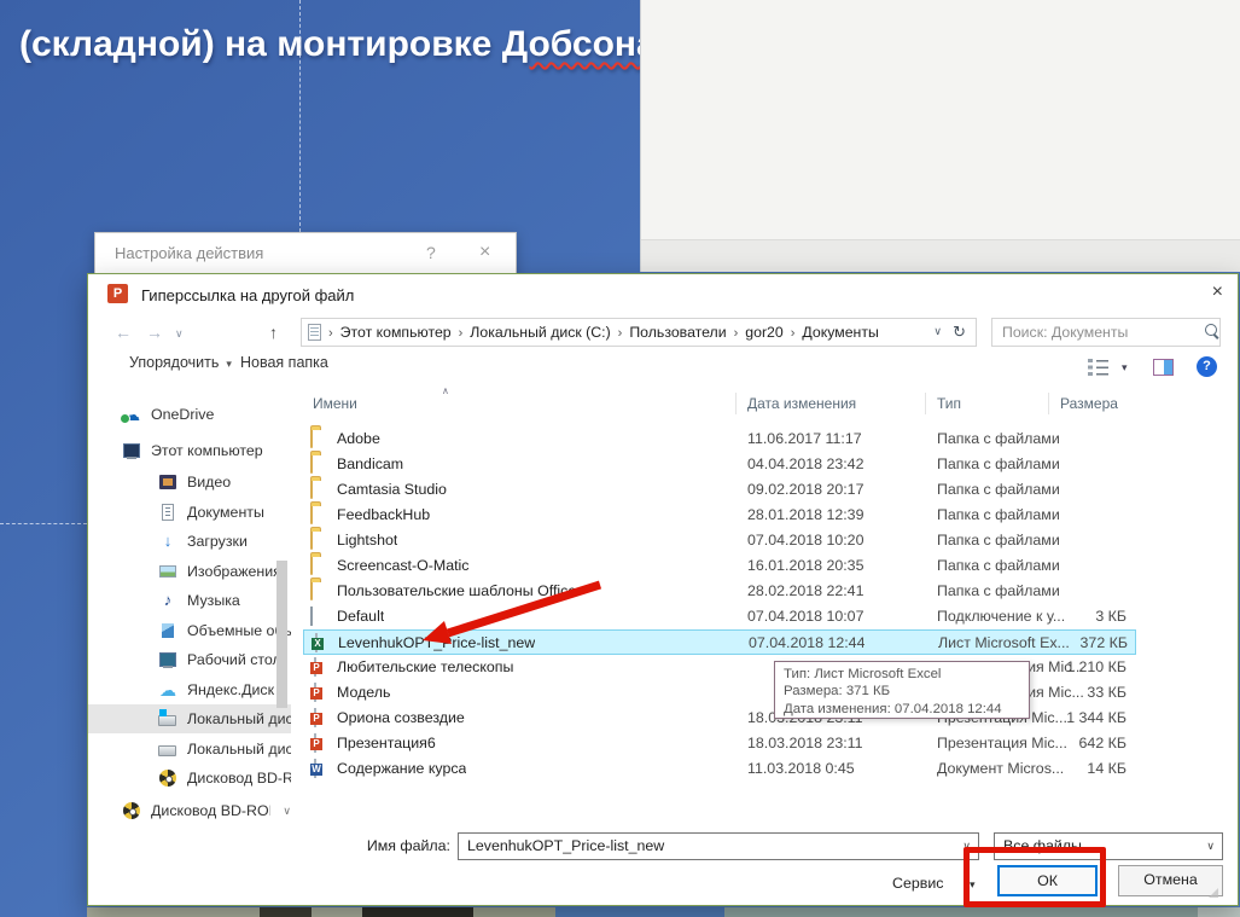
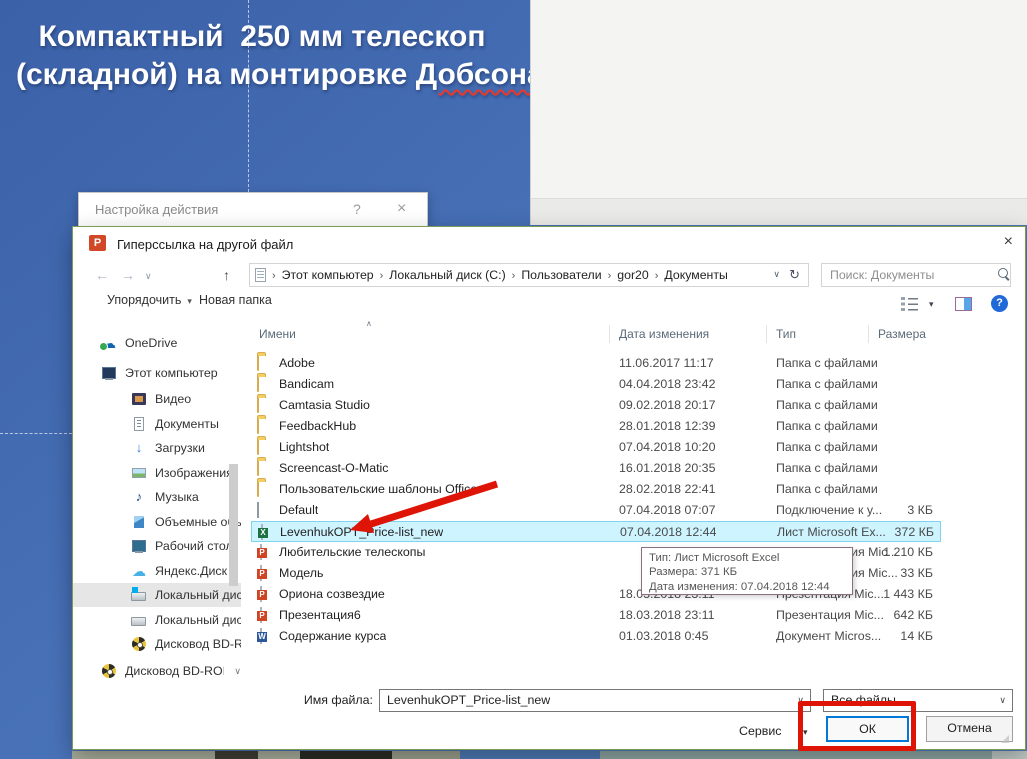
+ Компактный 250 мм телескоп
  (складной) на монтировке Добсон
  Настройка действия
  ?
  ×
  P
  Гиперссылка на другой файл
  ×
  ←
  →
  ∨
  ↑
  › Этот компьютер › Локальный диск (C:) › Пользователи › gor20 › Документы
  ∨
  ↻
  Поиск: Документы
  Упорядочить ▾
  Новая папка
  ▾
  ?
  OneDrive
  Этот компьютер
  Видео
  Документы
  Загрузки
  Изображени
  Музыка
  Объемные оъ
  Рабочий сто
  Яндекс.Диск
  Локальный дис
  Локальный дис
  Дисковод BD-R
  Дисковод BD-ROI
  ∨
  Имени
  ∧
  Дата изменения
  Тип
  Размера
  Adobe
  11.06.2017 11:17
  Папка с файлами
  Bandicam
  04.04.2018 23:42
  Папка с файлами
  Camtasia Studio
  09.02.2018 20:17
  Папка с файлами
  FeedbackHub
  28.01.2018 12:39
  Папка с файлами
  Lightshot
  07.04.2018 10:20
  Папка с файлами
  Screencast-O-Matic
  16.01.2018 20:35
  Папка с файлами
  Пользовательские шаблоны Offic
  28.02.2018 22:41
  Папка с файлами
  Default
- 07.04.2018 10:07
+ 07.04.2018 07:07
  Подключение к у...
  3 КБ
  LevenhukOPT_rice-list_new
  07.04.2018 12:44
  Лист Microsoft Ex...
  372 КБ
  Любительские телескопы
  ия Mic...
  1 210 КБ
  Модель
  ия Mic...
  33 КБ
  Ориона созвездие
- 1 344 КБ
+ 1 443 КБ
  Презентация6
  18.03.2018 23:11
  Презентация Mic...
  642 КБ
  Содержание курса
- 11.03.2018 0:45
+ 01.03.2018 0:45
  Документ Micros...
  14 КБ
  Тип: Лист Microsoft Excel
  Размера: 371 КБ
  Дата изменения: 07.04.2018 12:44
  Имя файла:
  LevenhukOPT_Price-list_new
  ∨
  Все файлы
  ∨
  Сервис
  ▾
  ОК
  Отмена
